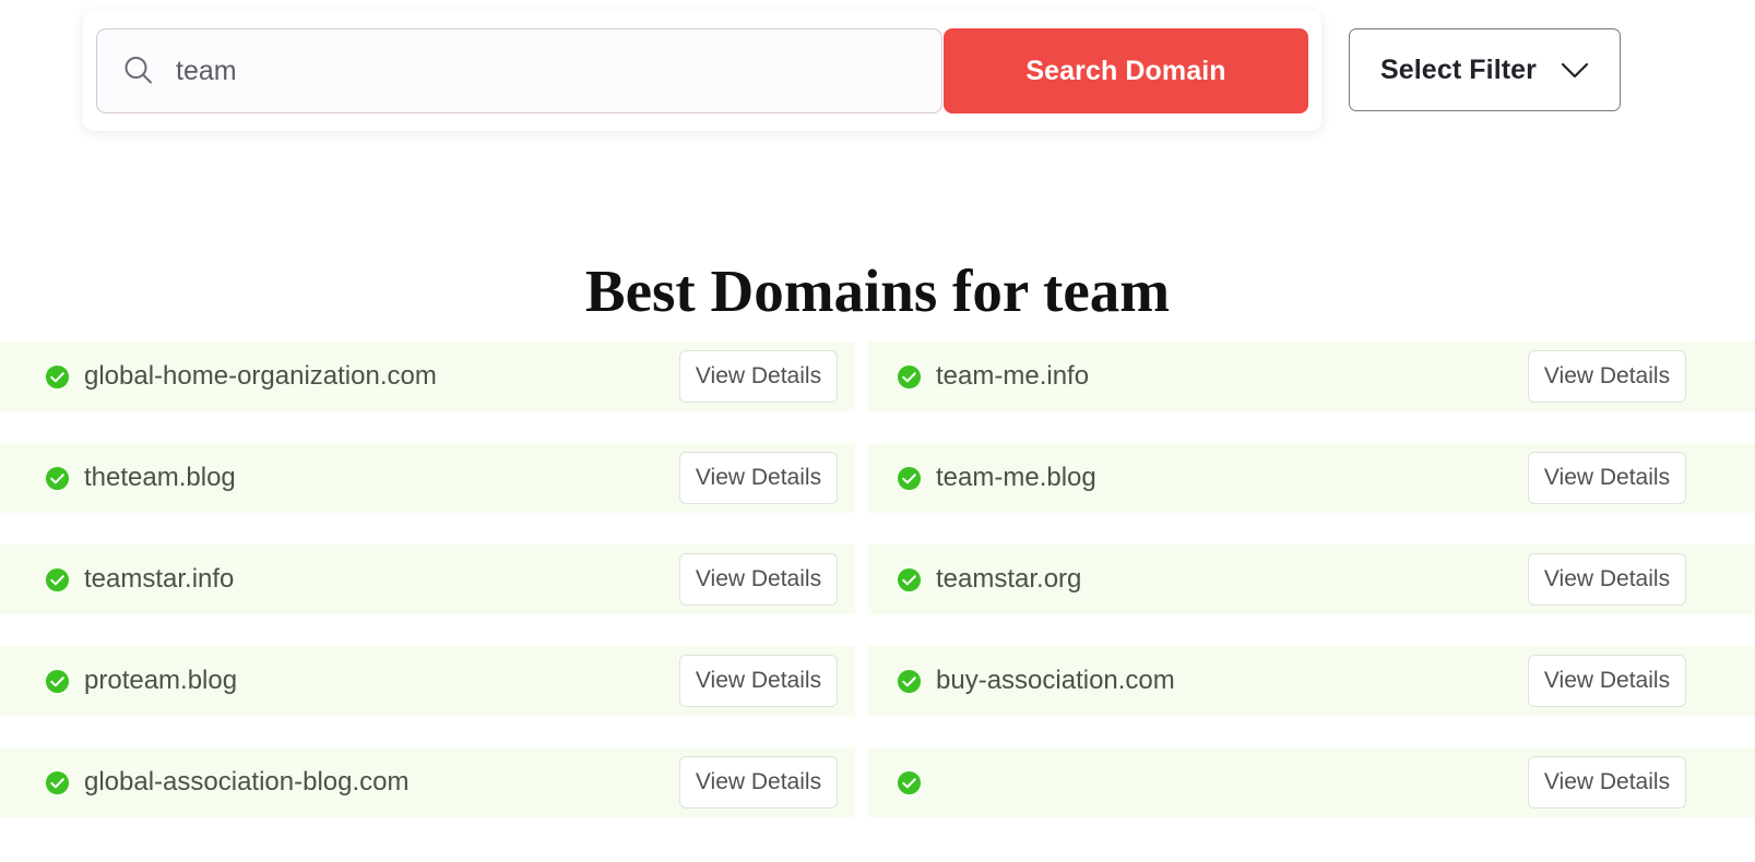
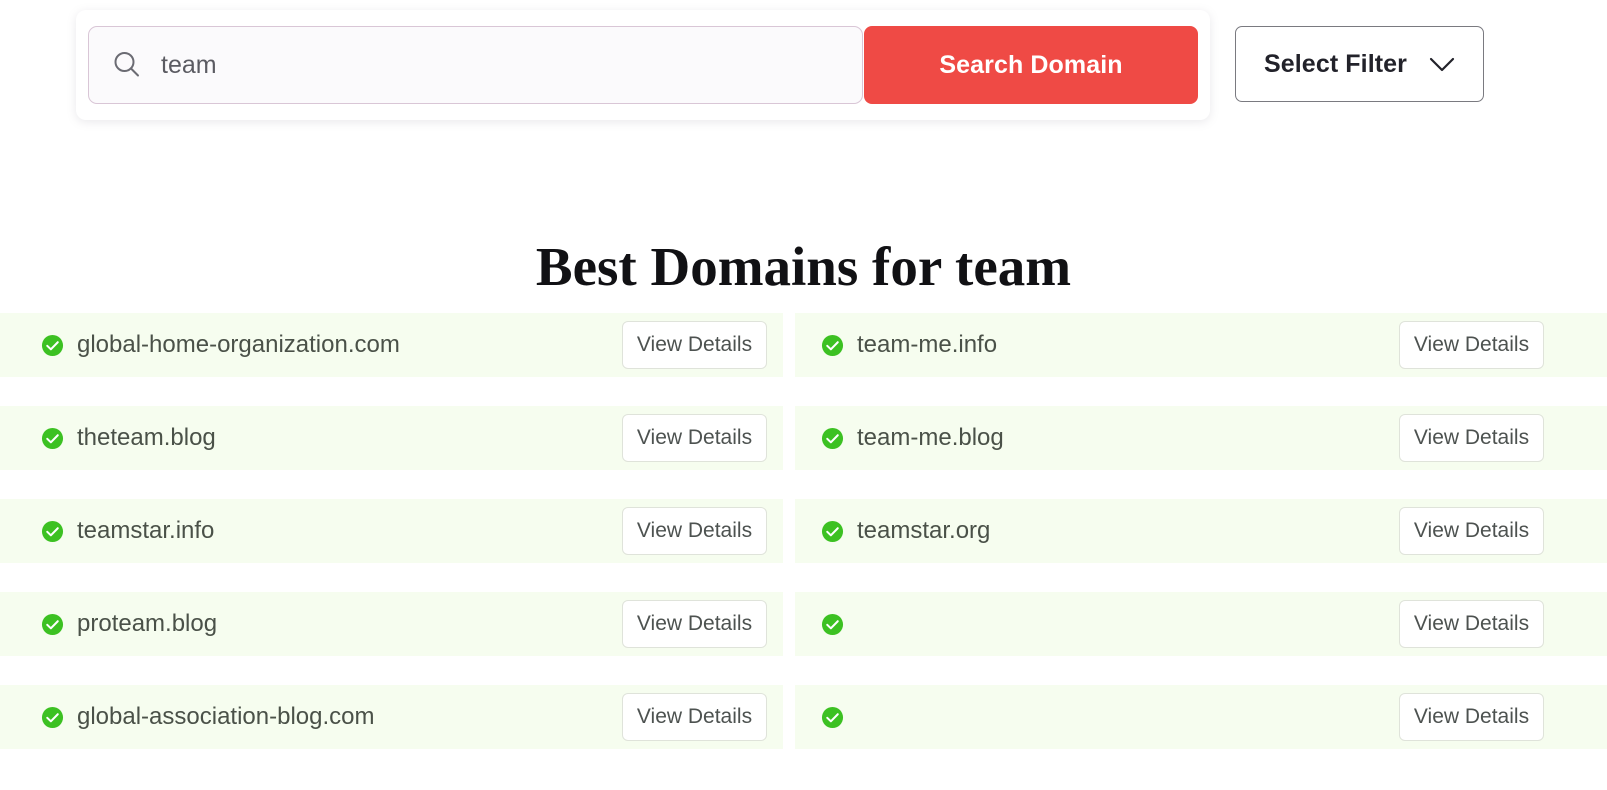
  team
  Search Domain
  Select Filter
  Best Domains for team
  global-home-organization.com
  View Details
  theteam.blog
  View Details
  teamstar.info
  View Details
  proteam.blog
  View Details
  global-association-blog.com
  View Details
  team-me.info
  View Details
  team-me.blog
  View Details
  teamstar.org
  View Details
- buy-association.com
  View Details
  View Details
